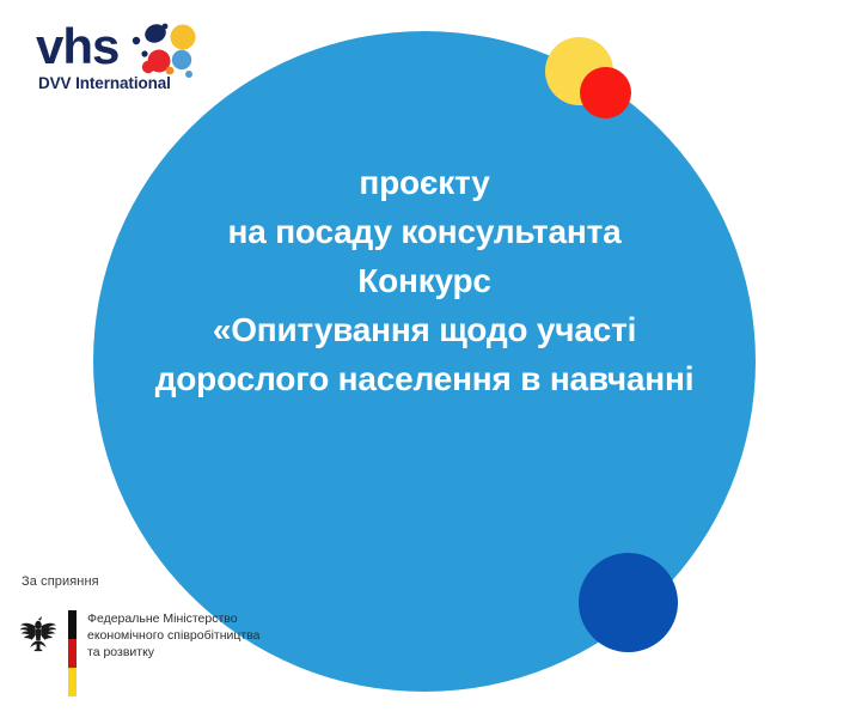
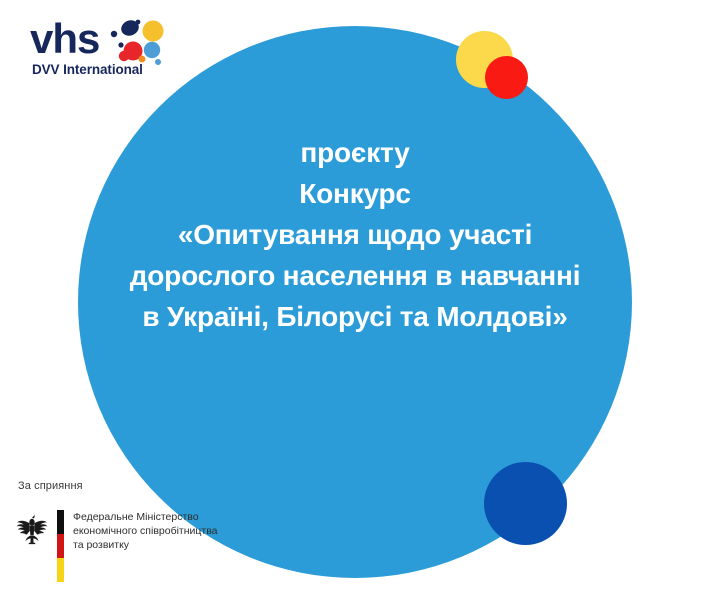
  vhs
  DVV International
  проєкту
- на посаду консультанта
  Конкурс
  «Опитування щодо участі
  дорослого населення в навчанні
+ в Україні, Білорусі та Молдові»
  За сприяння
  Федеральне Міністерство
  економічного співробітництва
  та розвитку
